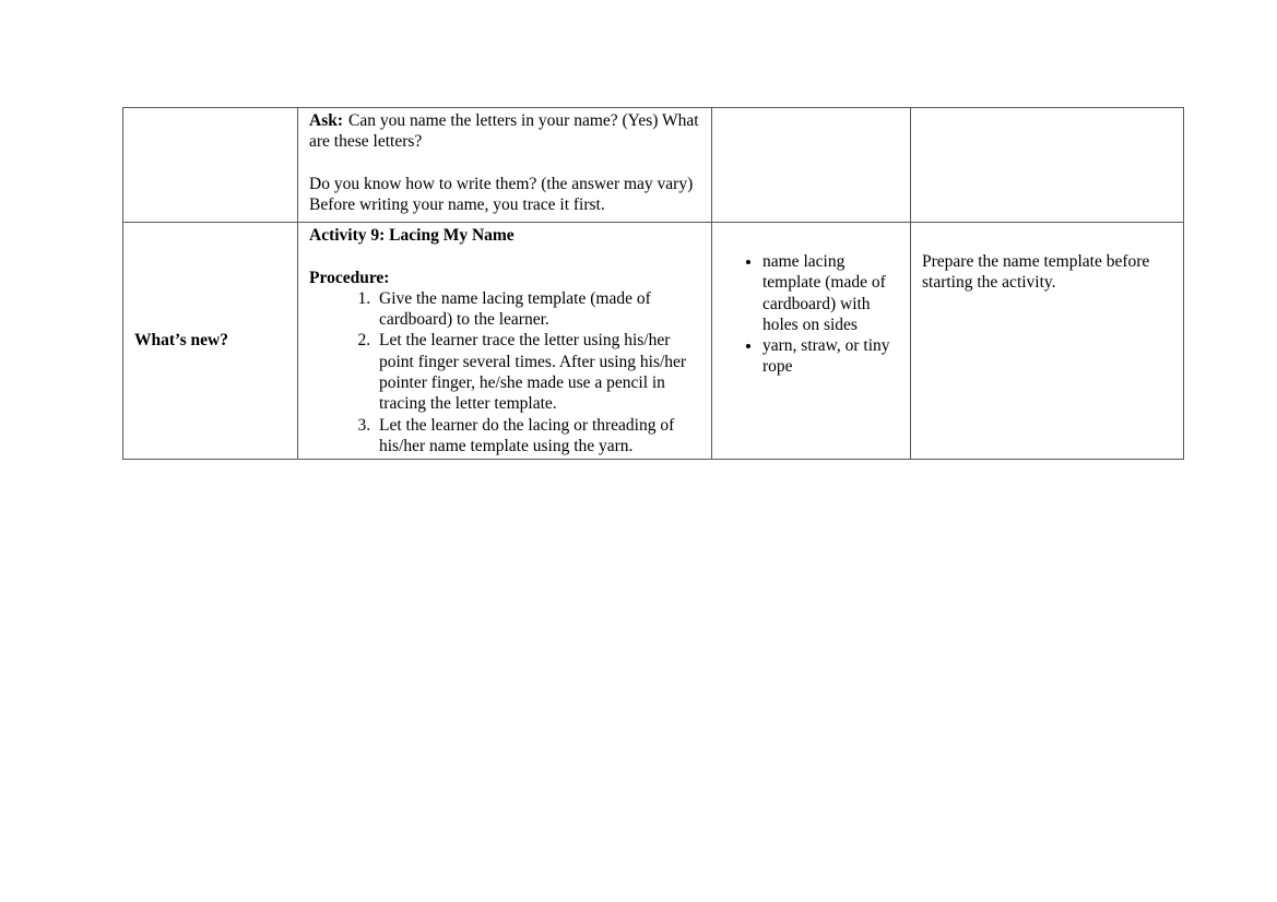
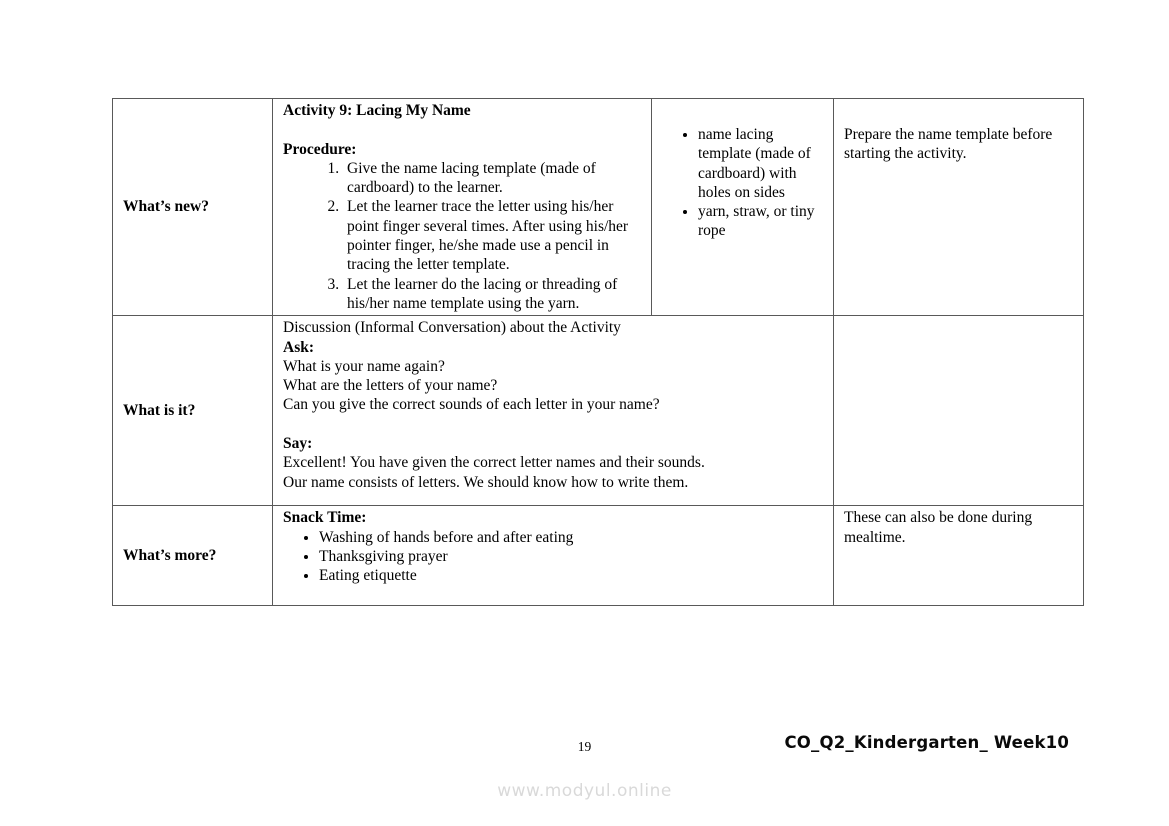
- 	Ask: Can you name the letters in your name? (Yes) What are these letters? Do you know how to write them? (the answer may vary) Before writing your name, you trace it first.
  What’s new?	Activity 9: Lacing My Name Procedure: Give the name lacing template (made of cardboard) to the learner. Let the learner trace the letter using his/her point finger several times. After using his/her pointer finger, he/she made use a pencil in tracing the letter template. Let the learner do the lacing or threading of his/her name template using the yarn.	name lacing template (made of cardboard) with holes on sides yarn, straw, or tiny rope	Prepare the name template before starting the activity.
+ What is it?	Discussion (Informal Conversation) about the Activity Ask: What is your name again? What are the letters of your name? Can you give the correct sounds of each letter in your name? Say: Excellent! You have given the correct letter names and their sounds. Our name consists of letters. We should know how to write them.
+ What’s more?	Snack Time: Washing of hands before and after eating Thanksgiving prayer Eating etiquette	These can also be done during mealtime.
+ 19
+ CO_Q2_Kindergarten_ Week10
+ www.modyul.online
